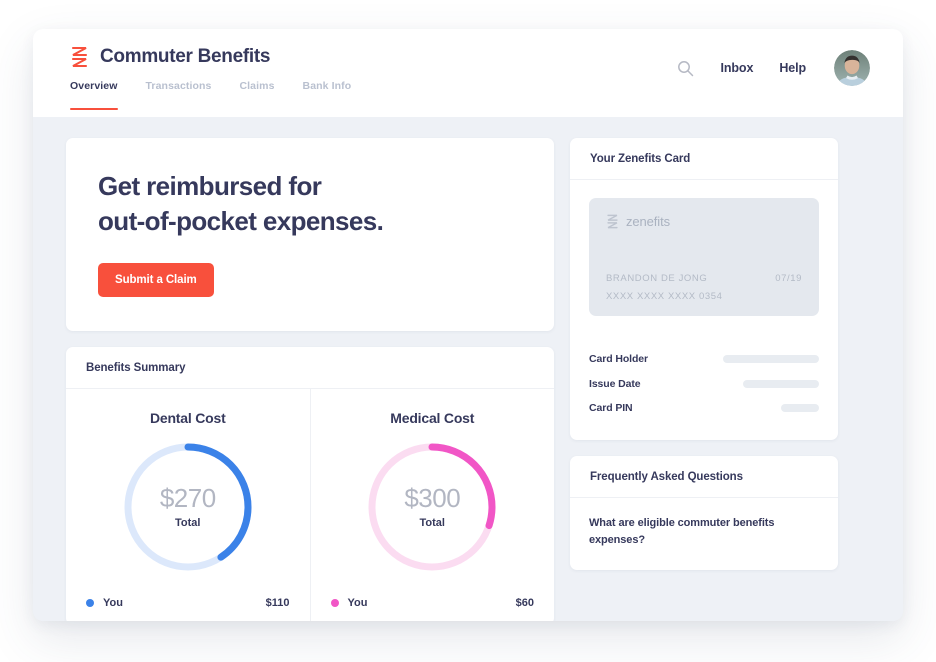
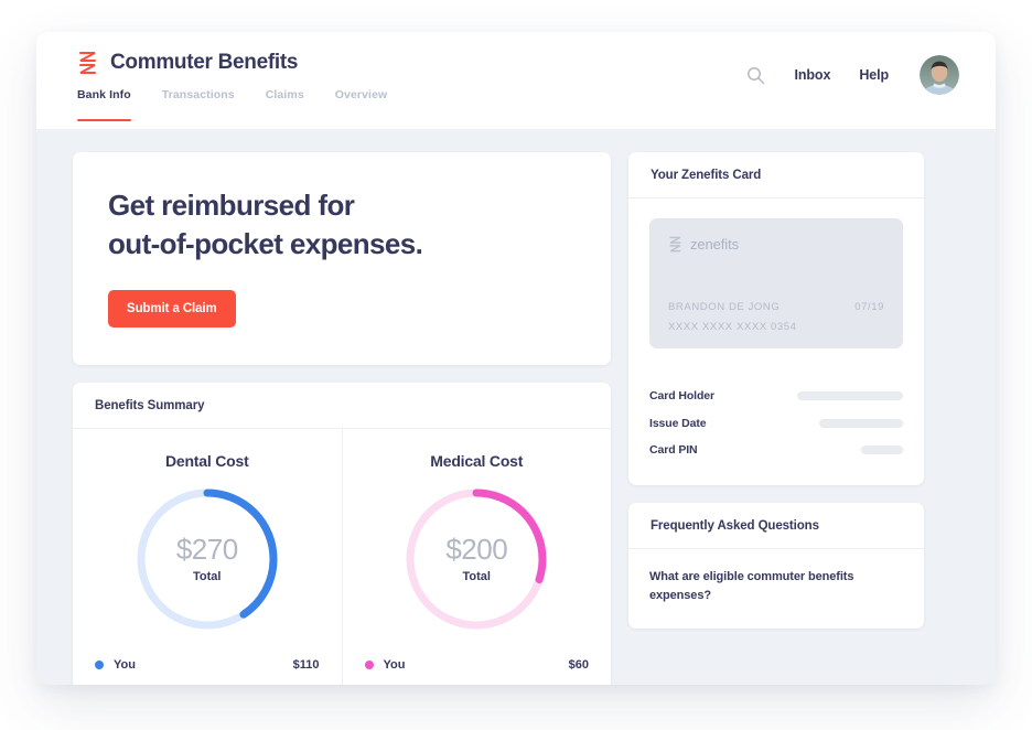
  Commuter Benefits
  Inbox
  Help
- Overview
+ Bank Info
  Transactions
  Claims
- Bank Info
+ Overview
  Get reimbursed for
  out-of-pocket expenses.
  Submit a Claim
  Benefits Summary
  Dental Cost
  $270
  Total
  You
  $110
  Medical Cost
- $300
+ $200
  Total
  You
  $60
  Your Zenefits Card
  zenefits
  BRANDON DE JONG
  07/19
  XXXX XXXX XXXX 0354
  Card Holder
  Issue Date
  Card PIN
  Frequently Asked Questions
  What are eligible commuter benefits expenses?
